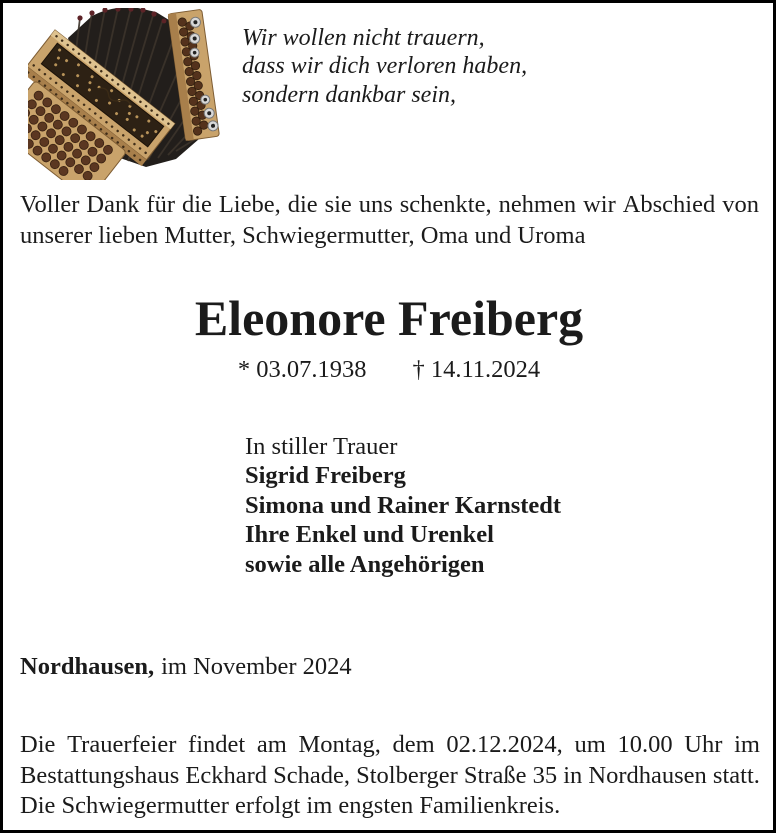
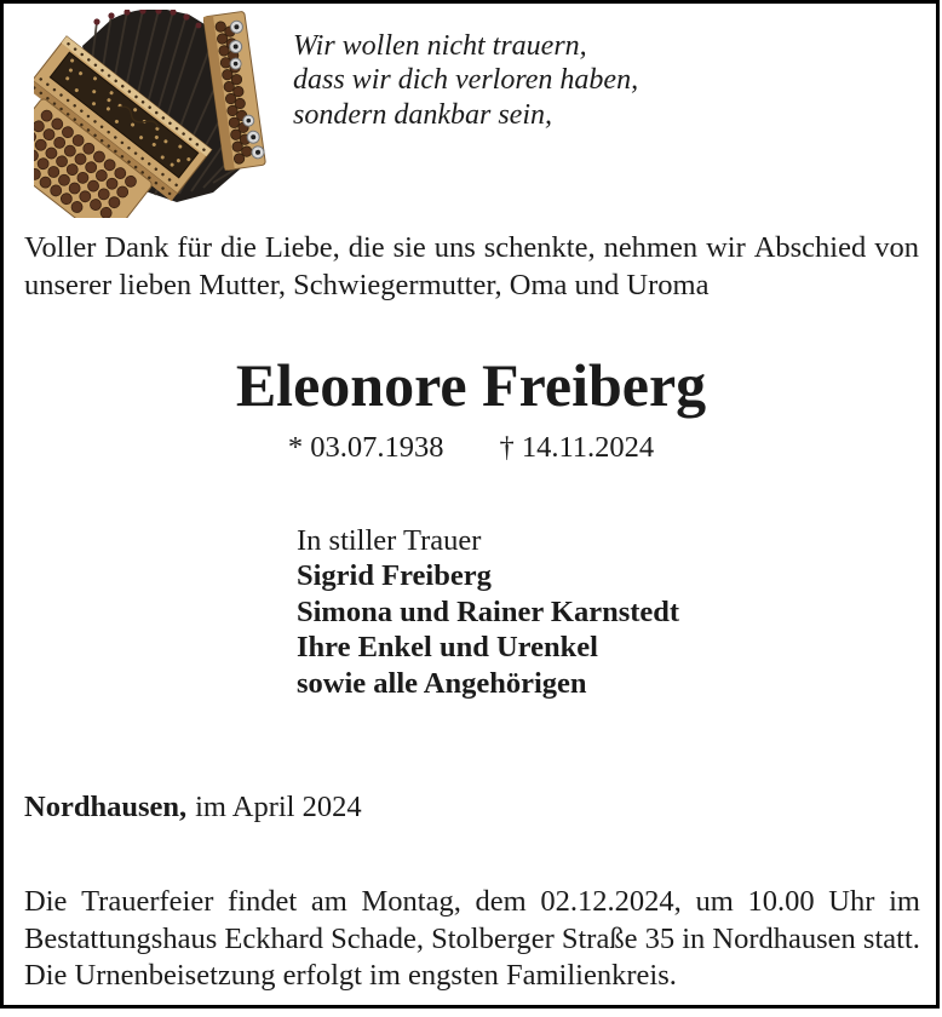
  Wir wollen nicht trauern,
  dass wir dich verloren haben,
  sondern dankbar sein,
  Voller
  Dank
  für
  die
  Liebe,
  die
  sie
  uns
  schenkte,
  nehmen
  wir
  Abschied
  von
  unserer lieben Mutter, Schwiegermutter, Oma und Uroma
  Eleonore Freiberg
  * 03.07.1938
  † 14.11.2024
  In stiller Trauer
  Sigrid Freiberg
  Simona und Rainer Karnstedt
  Ihre Enkel und Urenkel
  sowie alle Angehörigen
- Nordhausen, im November 2024
+ Nordhausen, im April 2024
  Die
  Trauerfeier
  findet
  am
  Montag,
  dem
  02.12.2024,
  um
  10.00
  Uhr
  im
  Bestattungshaus
  Eckhard
  Schade,
  Stolberger
  Straße
  35
  in
  Nordhausen
  statt.
- Die Schwiegermutter erfolgt im engsten Familienkreis.
+ Die Urnenbeisetzung erfolgt im engsten Familienkreis.
